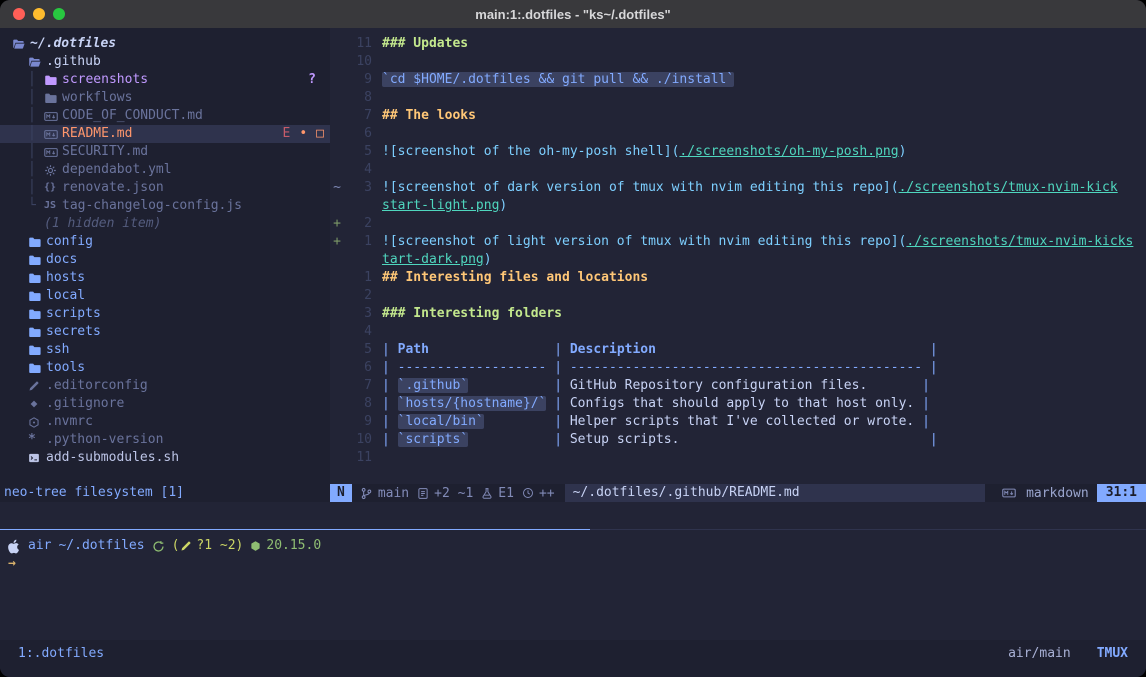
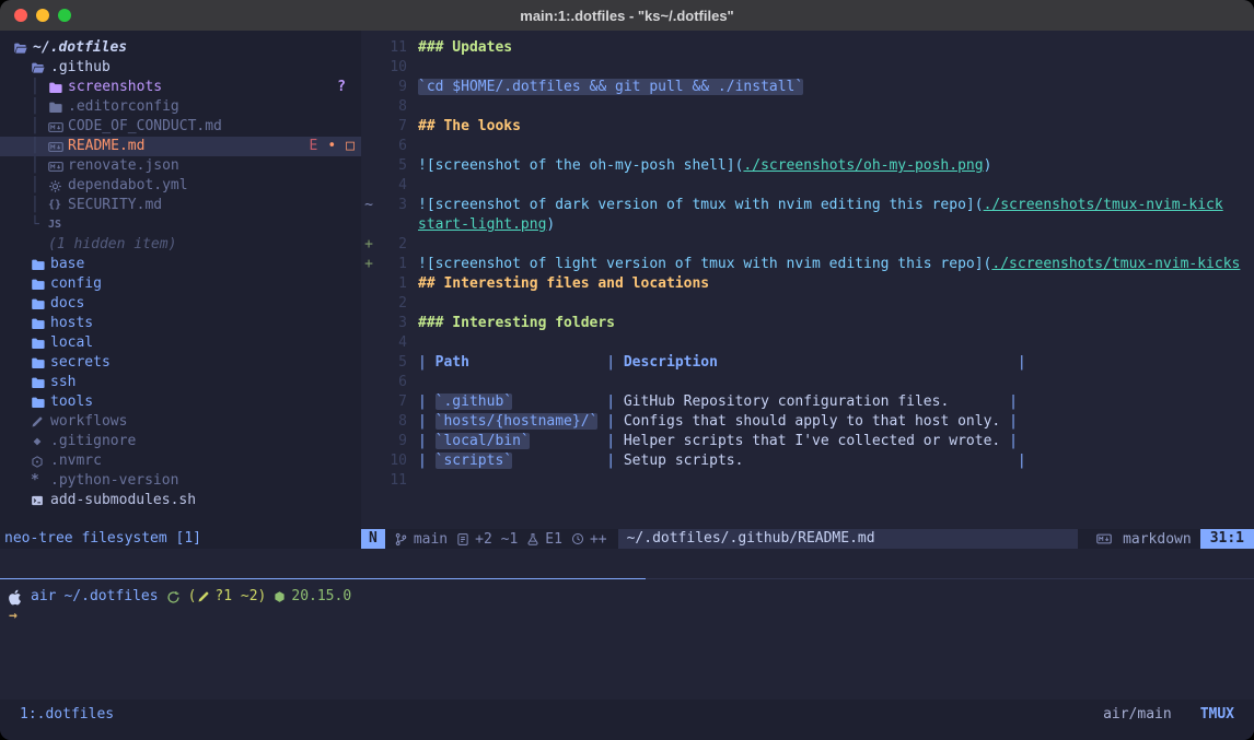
  main:1:.dotfiles - "ks~/.dotfiles"
  ~/.dotfiles
  .github
  │
  screenshots
  ?
  │
- workflows
+ .editorconfig
  │
  CODE_OF_CONDUCT.md
  README.md
  E
  •
  □
  │
- SECURITY.md
+ renovate.json
  │
  dependabot.yml
  │
  {}
- renovate.json
+ SECURITY.md
  └
  JS
- tag-changelog-config.js
  (1 hidden item)
+ base
  config
  docs
  hosts
  local
- scripts
  secrets
  ssh
  tools
- .editorconfig
+ workflows
  .gitignore
  .nvmrc
  *
  .python-version
  add-submodules.sh
  neo-tree filesystem [1]
  11
  ### Updates
  10
  9
  `cd $HOME/.dotfiles && git pull && ./install`
  8
  7
  ## The looks
  6
  5
  ![screenshot of the oh-my-posh shell](./screenshots/oh-my-posh.png)
  4
  ~
  3
  ![screenshot of dark version of tmux with nvim editing this repo](./screenshots/tmux-nvim-kick
  start-light.png)
  +
  2
  +
  1
  ![screenshot of light version of tmux with nvim editing this repo](./screenshots/tmux-nvim-kicks
- tart-dark.png)
  1
  ## Interesting files and locations
  2
  3
  ### Interesting folders
  4
  5
  | Path | Description |
  6
- | ------------------- | --------------------------------------------- |
  7
  | `.github` | GitHub Repository configuration files. |
  8
  | `hosts/{hostname}/` | Configs that should apply to that host only. |
  9
  | `local/bin` | Helper scripts that I've collected or wrote. |
  10
  | `scripts` | Setup scripts. |
  11
  N
  main
  +2 ~1
  E1
  ++
  ~/.dotfiles/.github/README.md
  markdown
  31:1
  air
  ~/.dotfiles
  (
  ?1 ~2)
  20.15.0
  →
  1:.dotfiles
  air/main
  TMUX
